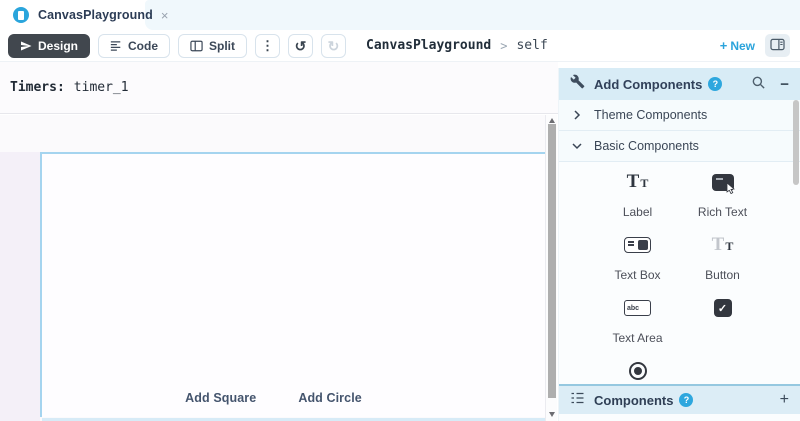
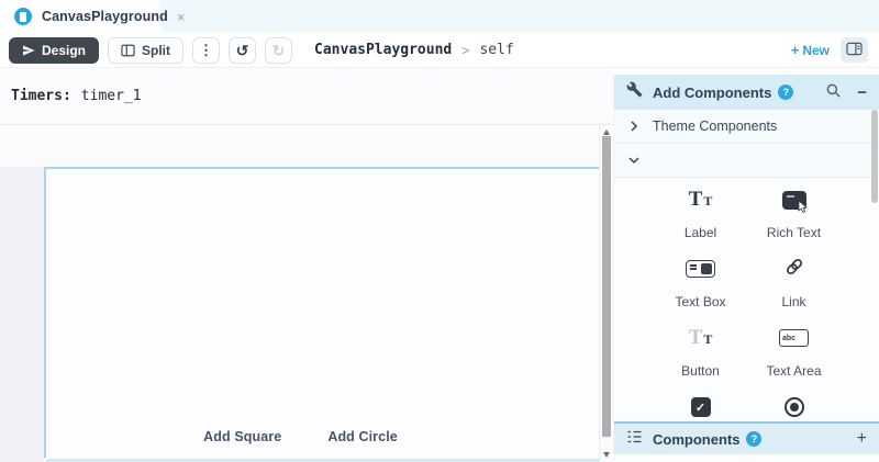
  CanvasPlayground
  ×
  Design
- Code
  Split
  ⋮
  ↺
  ↻
  CanvasPlayground
  >
  self
  +
  New
  Timers:
  timer_1
  Add Square
  Add Circle
  Add Components
  ?
  −
  Theme Components
- Basic Components
  T
  T
  Label
  Rich Text
  Text Box
+ Link
  T
  T
  Button
  Text Area
  ✓
  Components
  ?
  +
